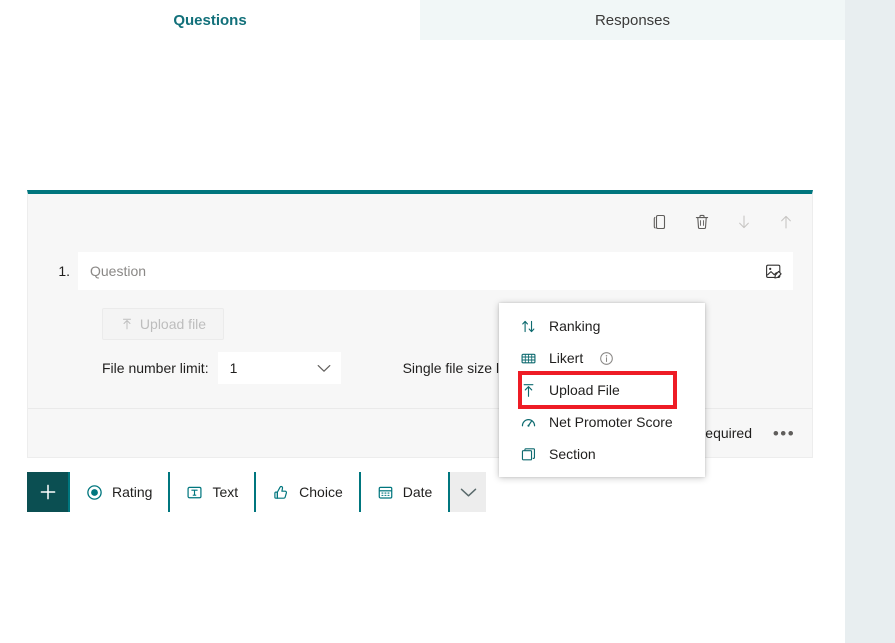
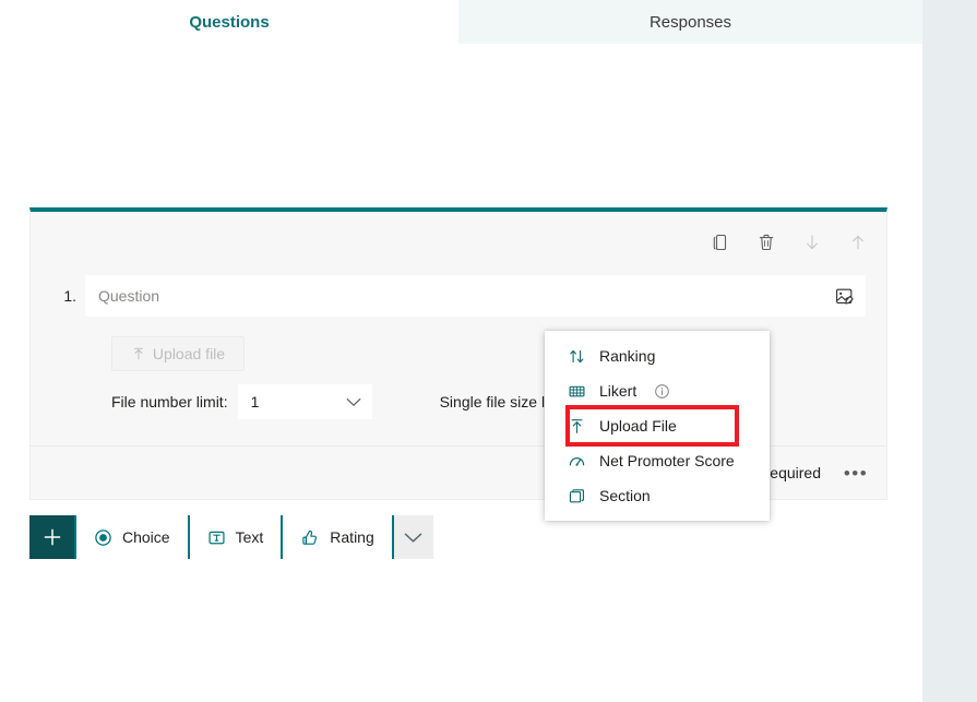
  Questions
  Responses
  1.
  Question
  Upload file
  File number limit:
  1
  Single file size l
  equired
  •••
- Rating
+ Choice
  Text
- Choice
+ Rating
- Date
  Ranking
  Likert
  Upload File
  Net Promoter Score
  Section
